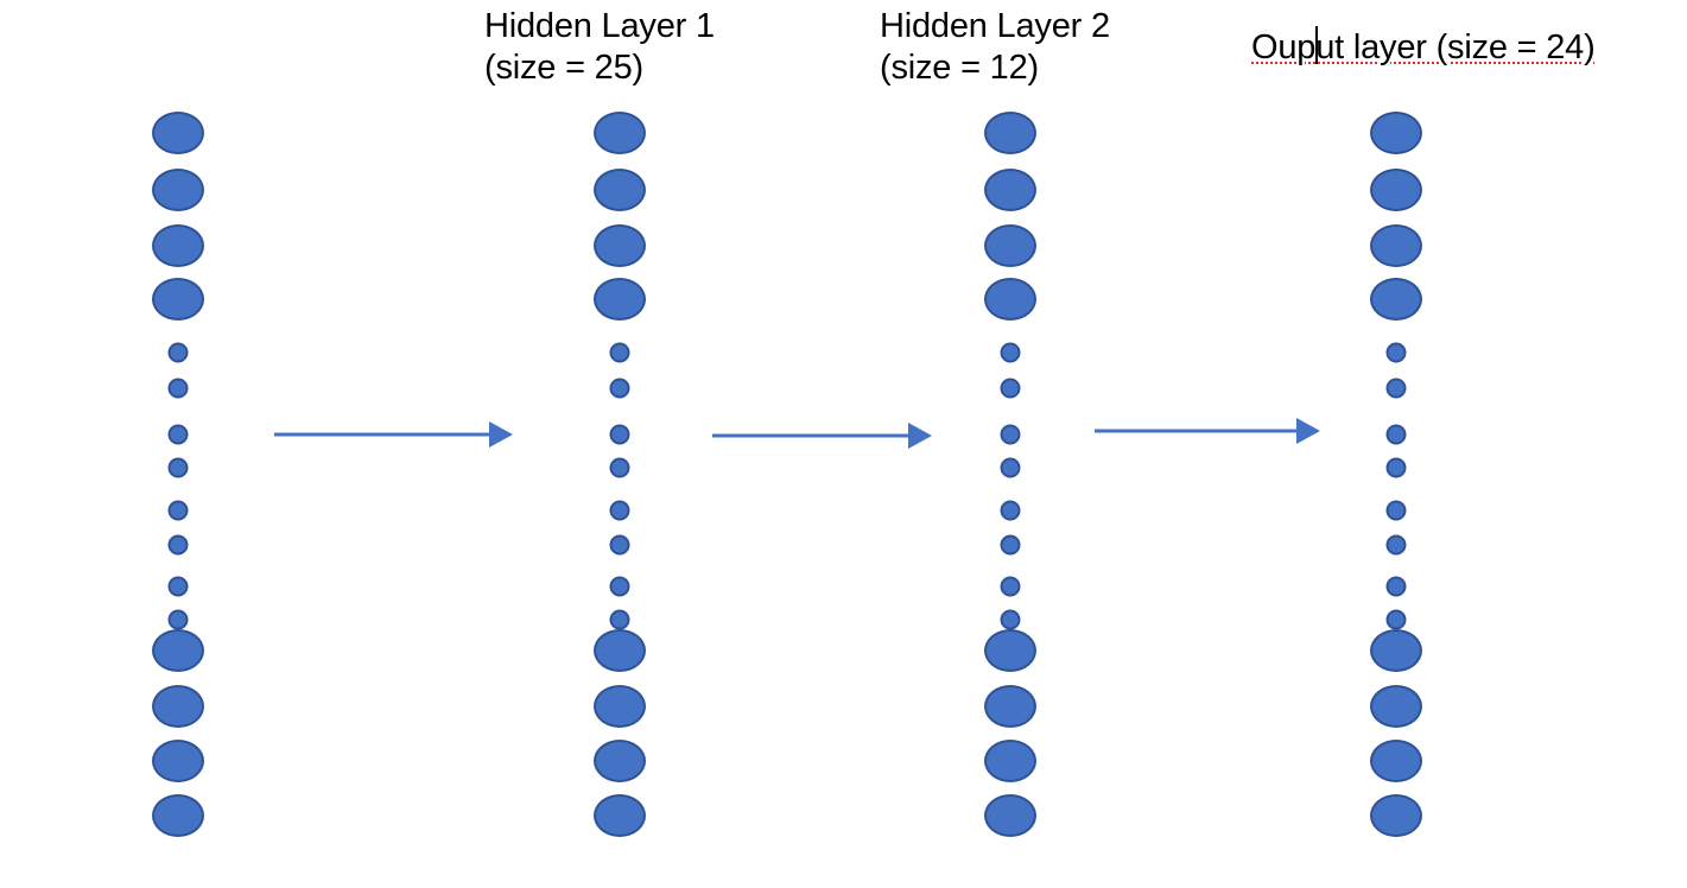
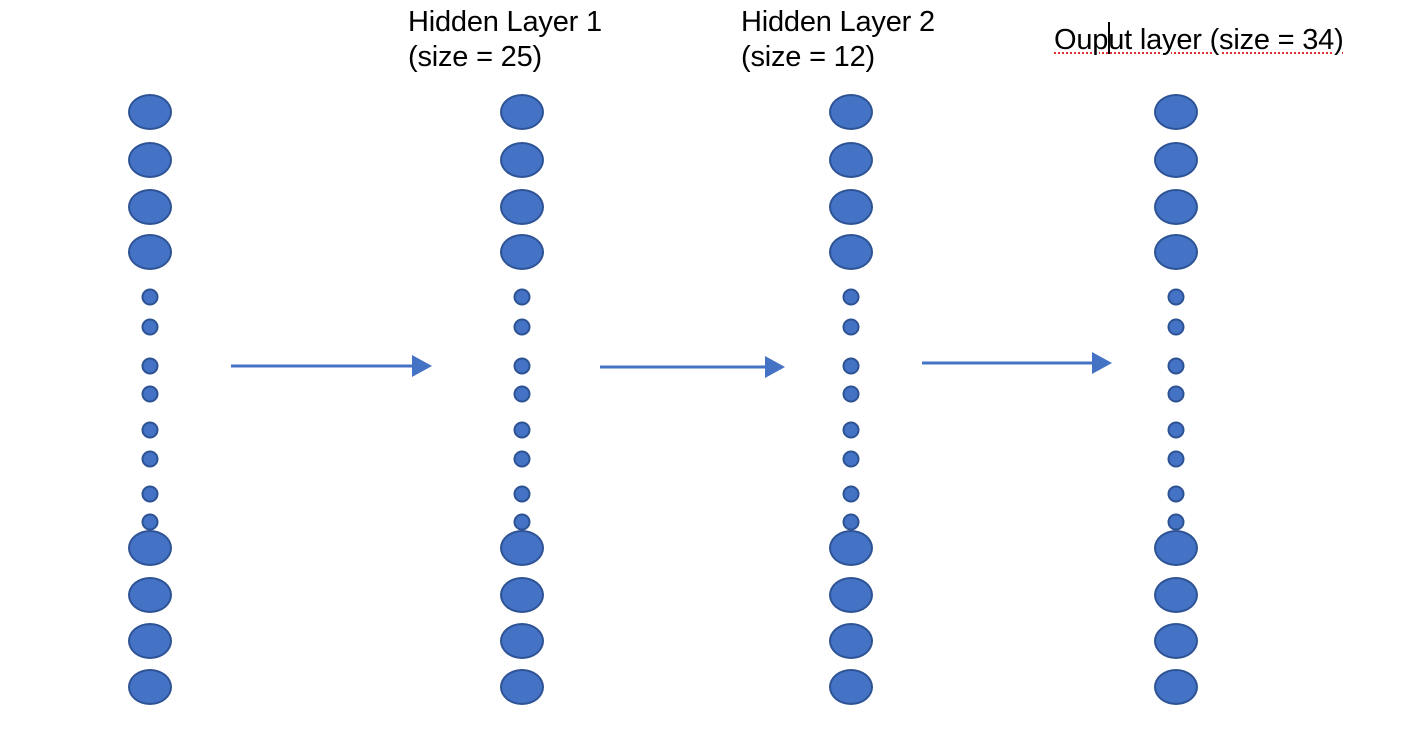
  Hidden Layer 1
  (size = 25)
  Hidden Layer 2
  (size = 12)
- Ouput layer (size = 24)
+ Ouput layer (size = 34)
